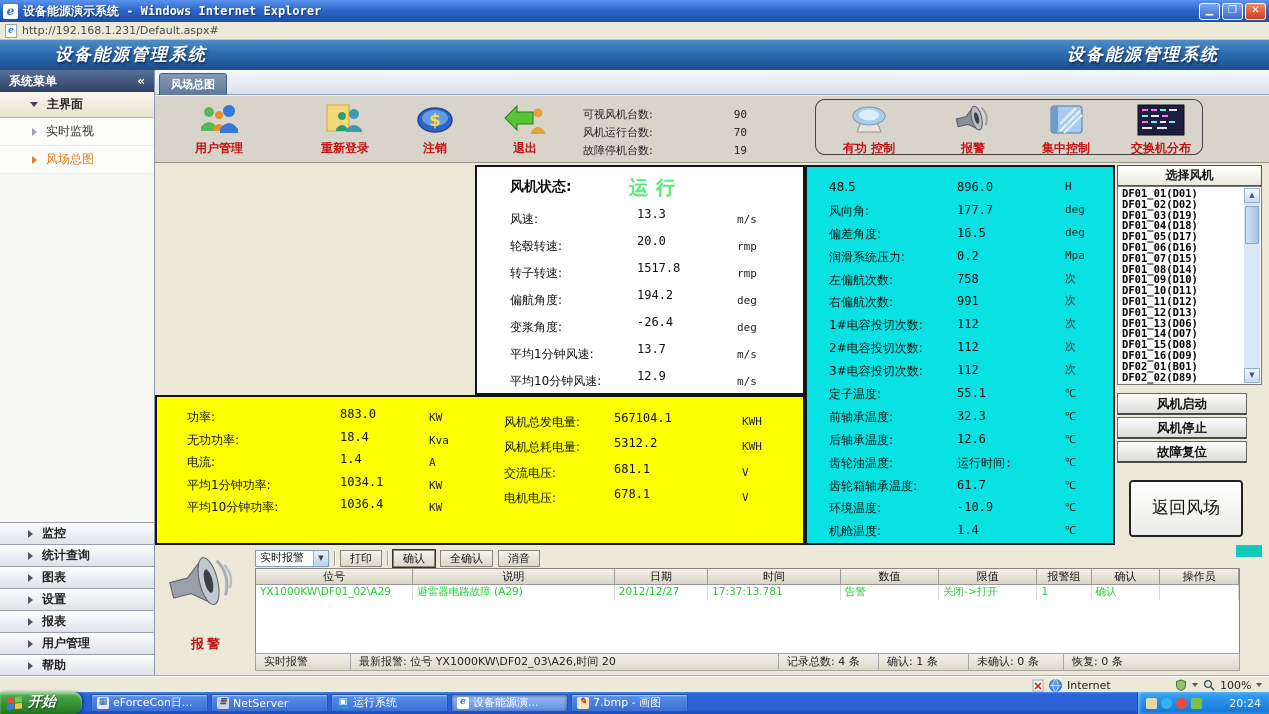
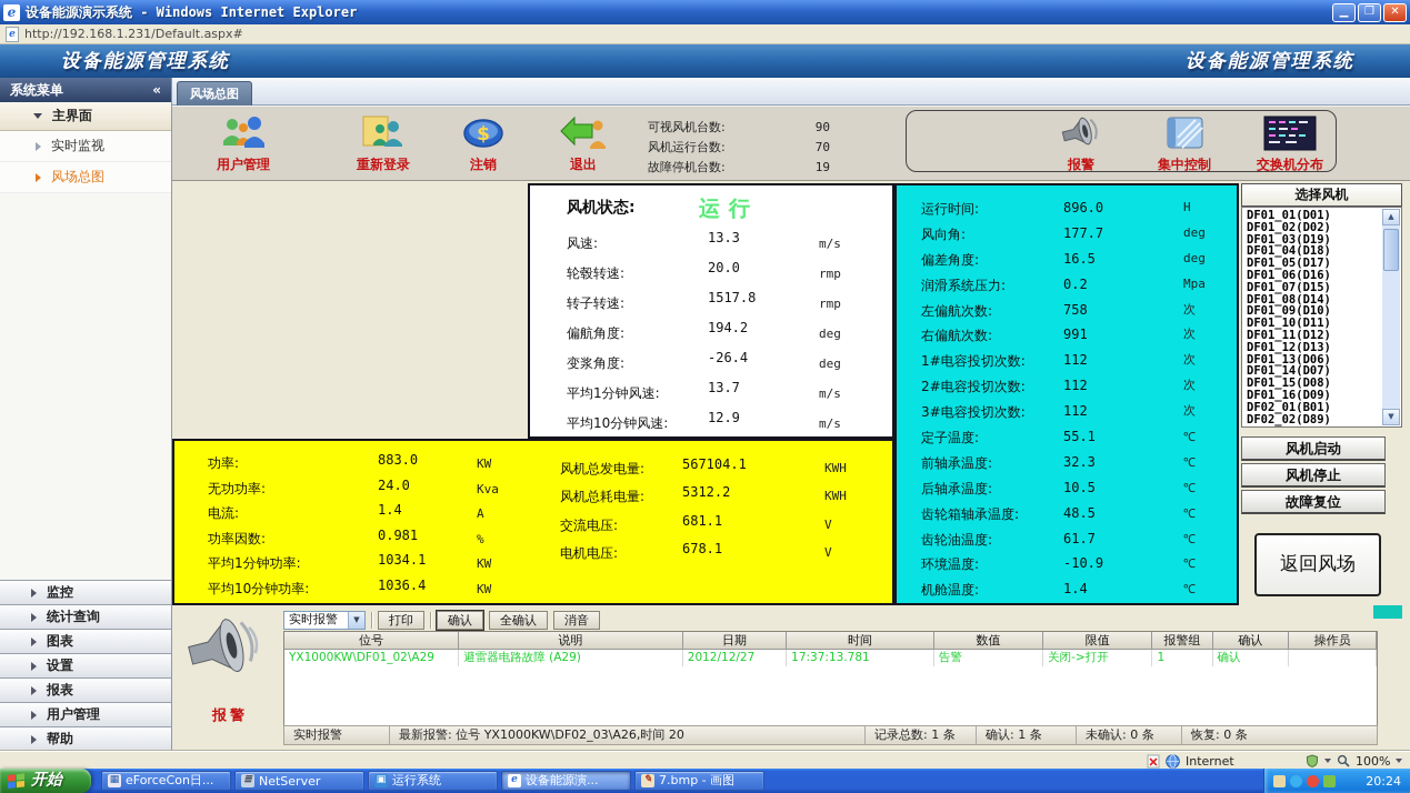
  e
  设备能源演示系统 - Windows Internet Explorer
  ▁
  ❐
  ✕
  e
  http://192.168.1.231/Default.aspx#
  设备能源管理系统
  设备能源管理系统
  系统菜单
  «
  主界面
  实时监视
  风场总图
  监控
  统计查询
  图表
  设置
  报表
  用户管理
  帮助
  风场总图
  用户管理
  重新登录
  $
  注销
  退出
  可视风机台数:
  90
  风机运行台数:
  70
  故障停机台数:
  19
- 有功 控制
  报警
  集中控制
  交换机分布
  风机状态:
  运行
  风速:
  13.3
  m/s
  轮毂转速:
  20.0
  rmp
  转子转速:
  1517.8
  rmp
  偏航角度:
  194.2
  deg
  变浆角度:
  -26.4
  deg
  平均1分钟风速:
  13.7
  m/s
  平均10分钟风速:
  12.9
  m/s
- 48.5
+ 运行时间:
  896.0
  H
  风向角:
  177.7
  deg
  偏差角度:
  16.5
  deg
  润滑系统压力:
  0.2
  Mpa
  左偏航次数:
  758
  次
  右偏航次数:
  991
  次
  1#电容投切次数:
  112
  次
  2#电容投切次数:
  112
  次
  3#电容投切次数:
  112
  次
  定子温度:
  55.1
  ℃
  前轴承温度:
  32.3
  ℃
  后轴承温度:
- 12.6
+ 10.5
  ℃
- 齿轮油温度:
+ 齿轮箱轴承温度:
- 运行时间:
+ 48.5
  ℃
- 齿轮箱轴承温度:
+ 齿轮油温度:
  61.7
  ℃
  环境温度:
  -10.9
  ℃
  机舱温度:
  1.4
  ℃
  功率:
  883.0
  KW
  无功功率:
- 18.4
+ 24.0
  Kva
  电流:
  1.4
  A
+ 功率因数:
+ 0.981
+ %
  平均1分钟功率:
  1034.1
  KW
  平均10分钟功率:
  1036.4
  KW
  风机总发电量:
  567104.1
  KWH
  风机总耗电量:
  5312.2
  KWH
  交流电压:
  681.1
  V
  电机电压:
  678.1
  V
  选择风机
  DF01_01(D01)
  DF01_02(D02)
  DF01_03(D19)
  DF01_04(D18)
  DF01_05(D17)
  DF01_06(D16)
  DF01_07(D15)
  DF01_08(D14)
  DF01_09(D10)
  DF01_10(D11)
  DF01_11(D12)
  DF01_12(D13)
  DF01_13(D06)
  DF01_14(D07)
  DF01_15(D08)
  DF01_16(D09)
  DF02_01(B01)
  DF02_02(D89)
  ▲
  ▼
  风机启动
  风机停止
  故障复位
  返回风场
  报警
  实时报警
  ▼
  打印
  确认
  全确认
  消音
  位号
  说明
  日期
  时间
  数值
  限值
  报警组
  确认
  操作员
  YX1000KW\DF01_02\A29
  避雷器电路故障 (A29)
  2012/12/27
  17:37:13.781
  告警
  关闭->打开
  1
  确认
  实时报警
  最新报警: 位号 YX1000KW\DF02_03\A26,时间 20
- 记录总数: 4 条
+ 记录总数: 1 条
  确认: 1 条
  未确认: 0 条
  恢复: 0 条
  Internet
  100%
  开始
  ▦
  eForceCon日...
  ≣
  NetServer
  ▣
  运行系统
  e
  设备能源演...
  ✎
  7.bmp - 画图
  20:24
